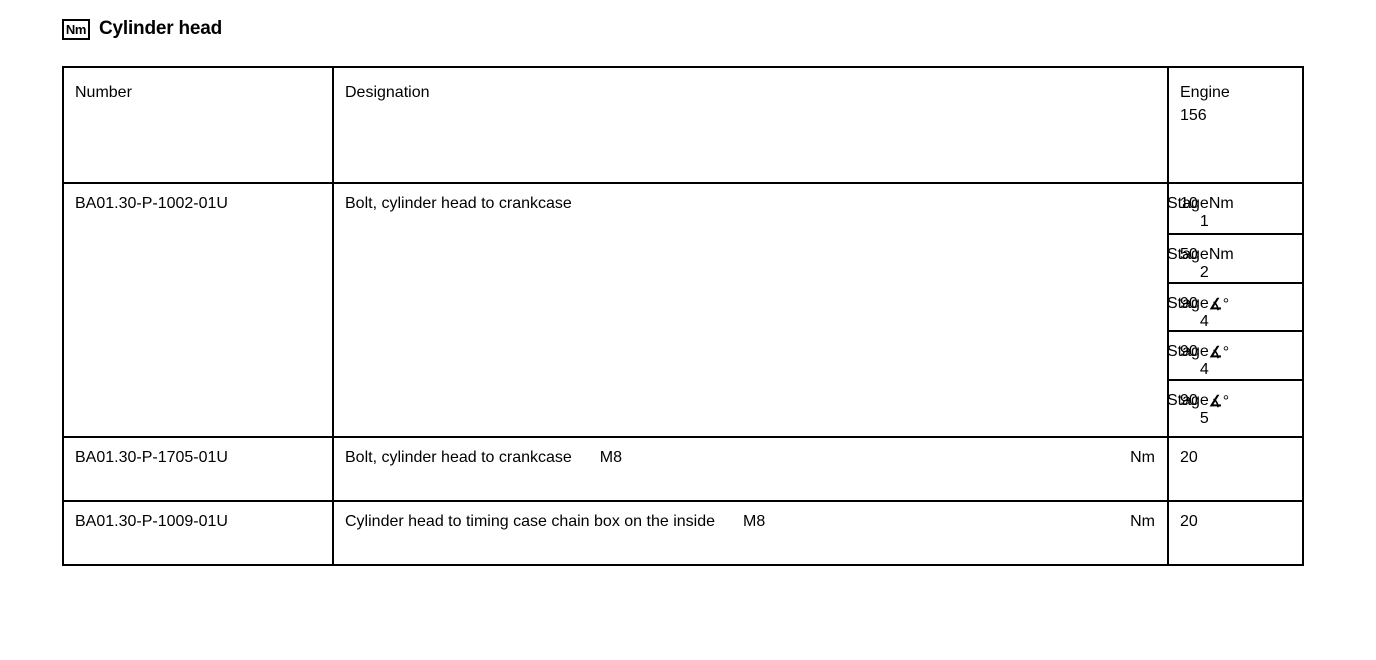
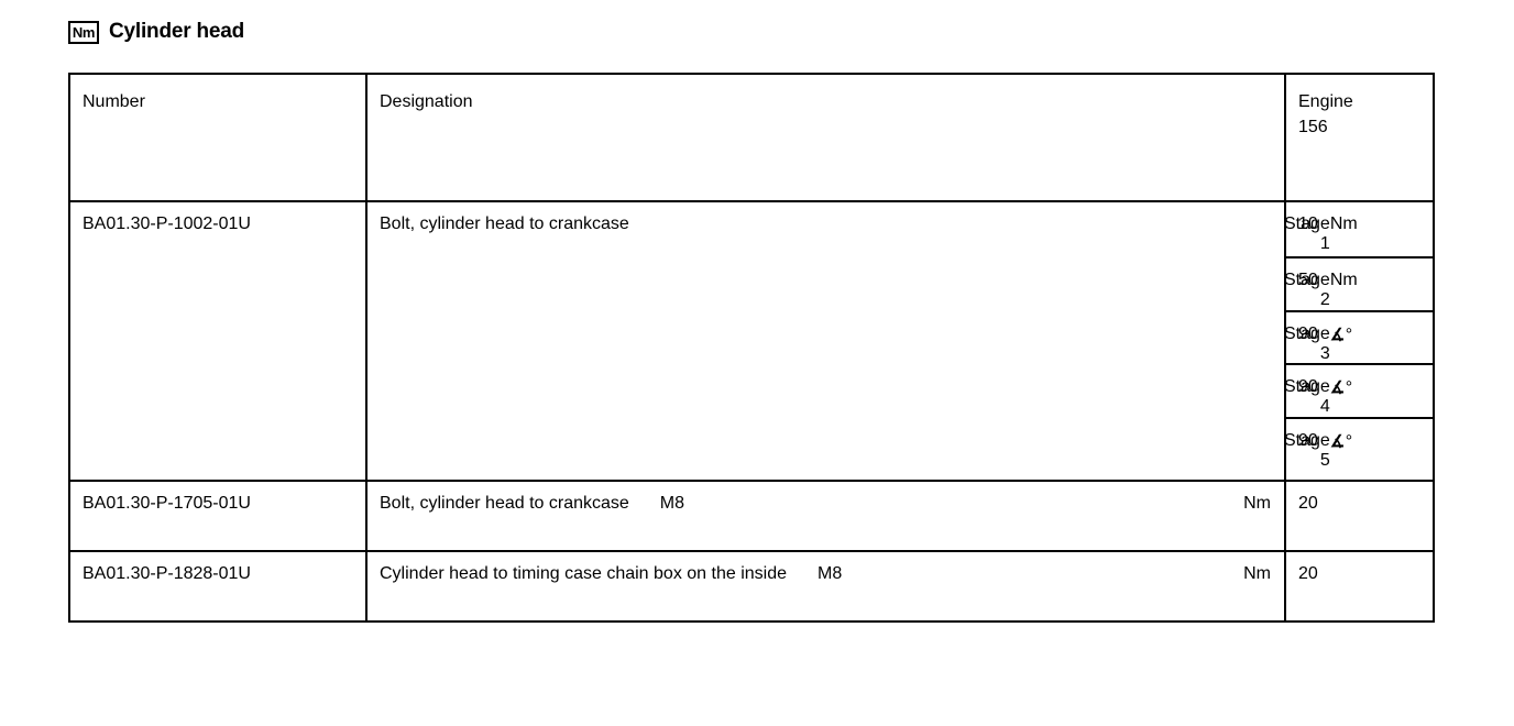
  Nm
  Cylinder head
  Number	Designation	Engine 156
- BA01.30-P-1002-01U	Bolt, cylinder head to crankcase Stage 1 Nm Stage 2 Nm Stage 4 ∡° Stage 4 ∡° Stage 5 ∡°	10 50 90 90 90
+ BA01.30-P-1002-01U	Bolt, cylinder head to crankcase Stage 1 Nm Stage 2 Nm Stage 3 ∡° Stage 4 ∡° Stage 5 ∡°	10 50 90 90 90
  BA01.30-P-1705-01U	Bolt, cylinder head to crankcase M8 Nm	20
- BA01.30-P-1009-01U	Cylinder head to timing case chain box on the inside M8 Nm	20
+ BA01.30-P-1828-01U	Cylinder head to timing case chain box on the inside M8 Nm	20
